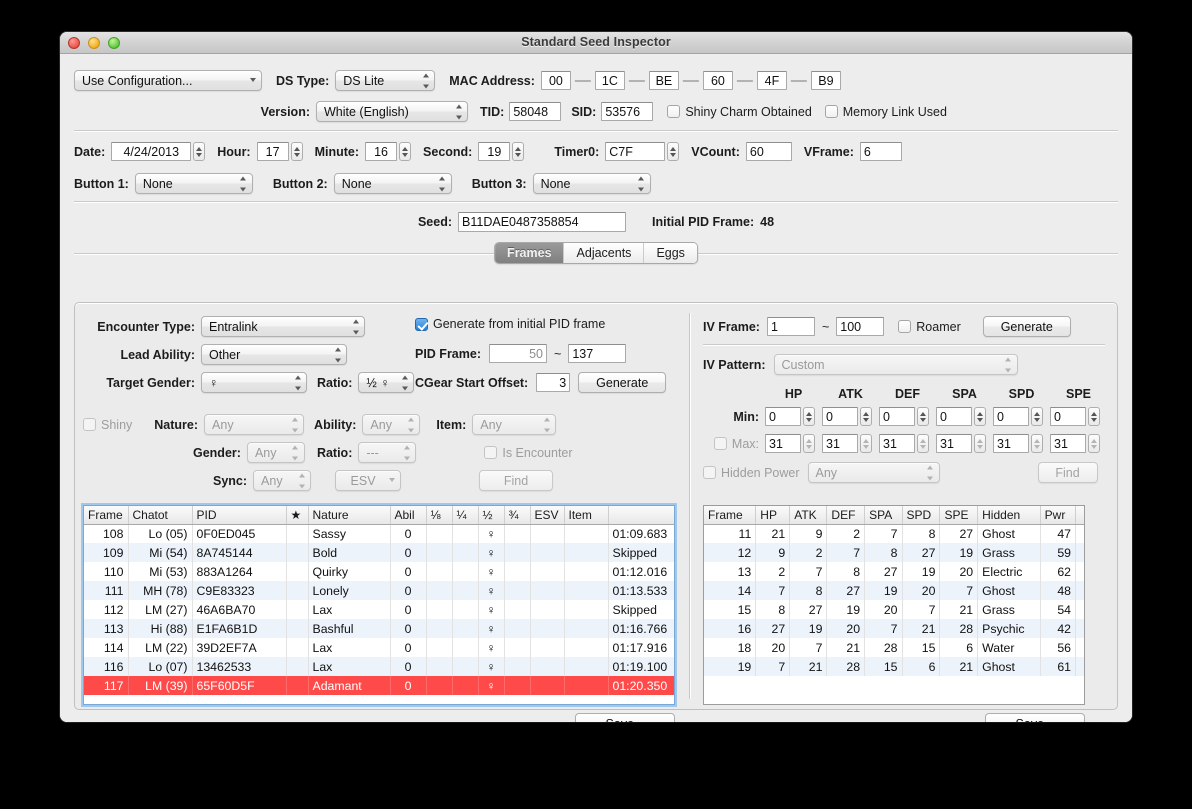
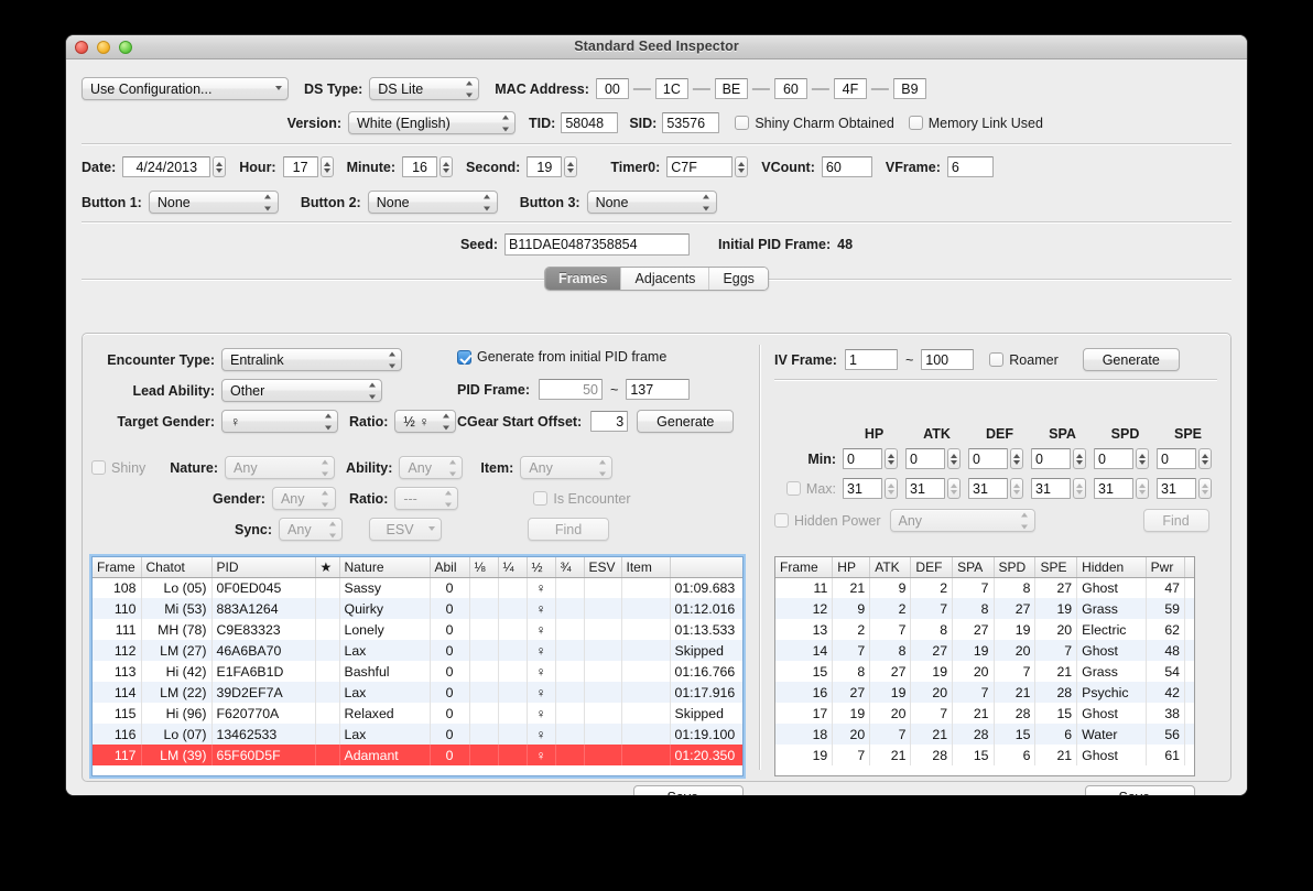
  Standard Seed Inspector
  Use Configuration...
  DS Type:
  DS Lite
  MAC Address:
  00
  —
  1C
  —
  BE
  —
  60
  —
  4F
  —
  B9
  Version:
  White (English)
  TID:
  58048
  SID:
  53576
  Shiny Charm Obtained
  Memory Link Used
  Date:
  4/24/2013
  Hour:
  17
  Minute:
  16
  Second:
  19
  Timer0:
  C7F
  VCount:
  60
  VFrame:
  6
  Button 1:
  None
  Button 2:
  None
  Button 3:
  None
  Seed:
  B11DAE0487358854
  Initial PID Frame:
  48
  Frames
  Adjacents
  Eggs
  Encounter Type:
  Entralink
  Lead Ability:
  Other
  Target Gender:
  ♀
  Ratio:
  ½ ♀
  Generate from initial PID frame
  PID Frame:
  50
  ~
  137
  CGear Start Offset:
  3
  Generate
  Shiny
  Nature:
  Any
  Ability:
  Any
  Item:
  Any
  Gender:
  Any
  Ratio:
  ---
  Is Encounter
  Sync:
  Any
  ESV
  Find
  Frame	Chatot	PID	★	Nature	Abil	⅛	¼	½	¾	ESV	Item
  108	Lo (05)	0F0ED045		Sassy	0			♀				01:09.683
- 109	Mi (54)	8A745144		Bold	0			♀				Skipped
  110	Mi (53)	883A1264		Quirky	0			♀				01:12.016
  111	MH (78)	C9E83323		Lonely	0			♀				01:13.533
  112	LM (27)	46A6BA70		Lax	0			♀				Skipped
- 113	Hi (88)	E1FA6B1D		Bashful	0			♀				01:16.766
+ 113	Hi (42)	E1FA6B1D		Bashful	0			♀				01:16.766
  114	LM (22)	39D2EF7A		Lax	0			♀				01:17.916
+ 115	Hi (96)	F620770A		Relaxed	0			♀				Skipped
  116	Lo (07)	13462533		Lax	0			♀				01:19.100
  117	LM (39)	65F60D5F		Adamant	0			♀				01:20.350
  IV Frame:
  1
  ~
  100
  Roamer
  Generate
- IV Pattern:
- Custom
  HP
  ATK
  DEF
  SPA
  SPD
  SPE
  Min:
  0
  0
  0
  0
  0
  0
  Max:
  31
  31
  31
  31
  31
  31
  Hidden Power
  Any
  Find
  Frame	HP	ATK	DEF	SPA	SPD	SPE	Hidden	Pwr
  11	21	9	2	7	8	27	Ghost	47
  12	9	2	7	8	27	19	Grass	59
  13	2	7	8	27	19	20	Electric	62
  14	7	8	27	19	20	7	Ghost	48
  15	8	27	19	20	7	21	Grass	54
  16	27	19	20	7	21	28	Psychic	42
+ 17	19	20	7	21	28	15	Ghost	38
  18	20	7	21	28	15	6	Water	56
  19	7	21	28	15	6	21	Ghost	61
